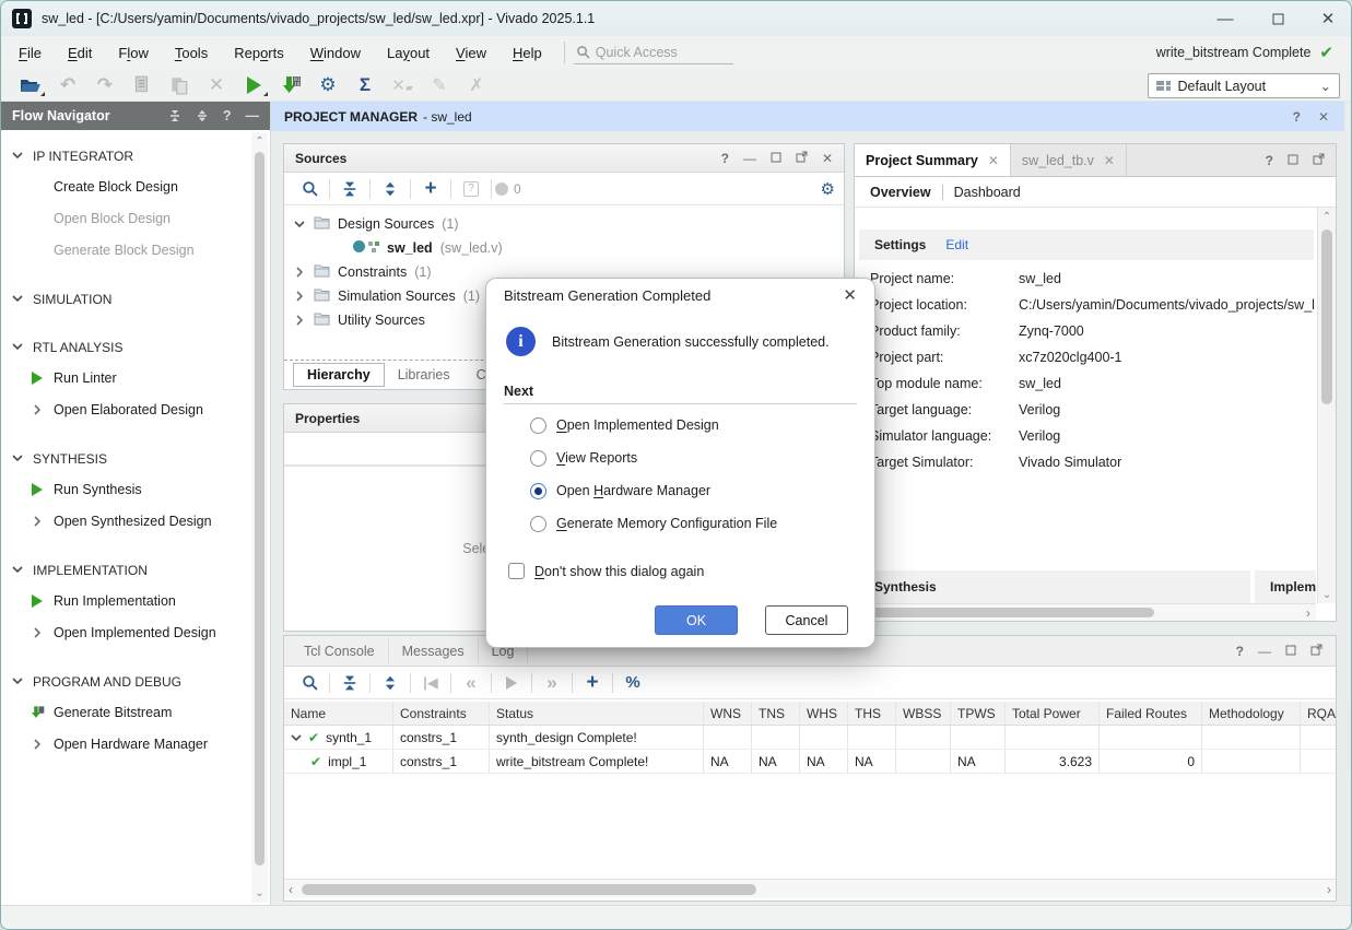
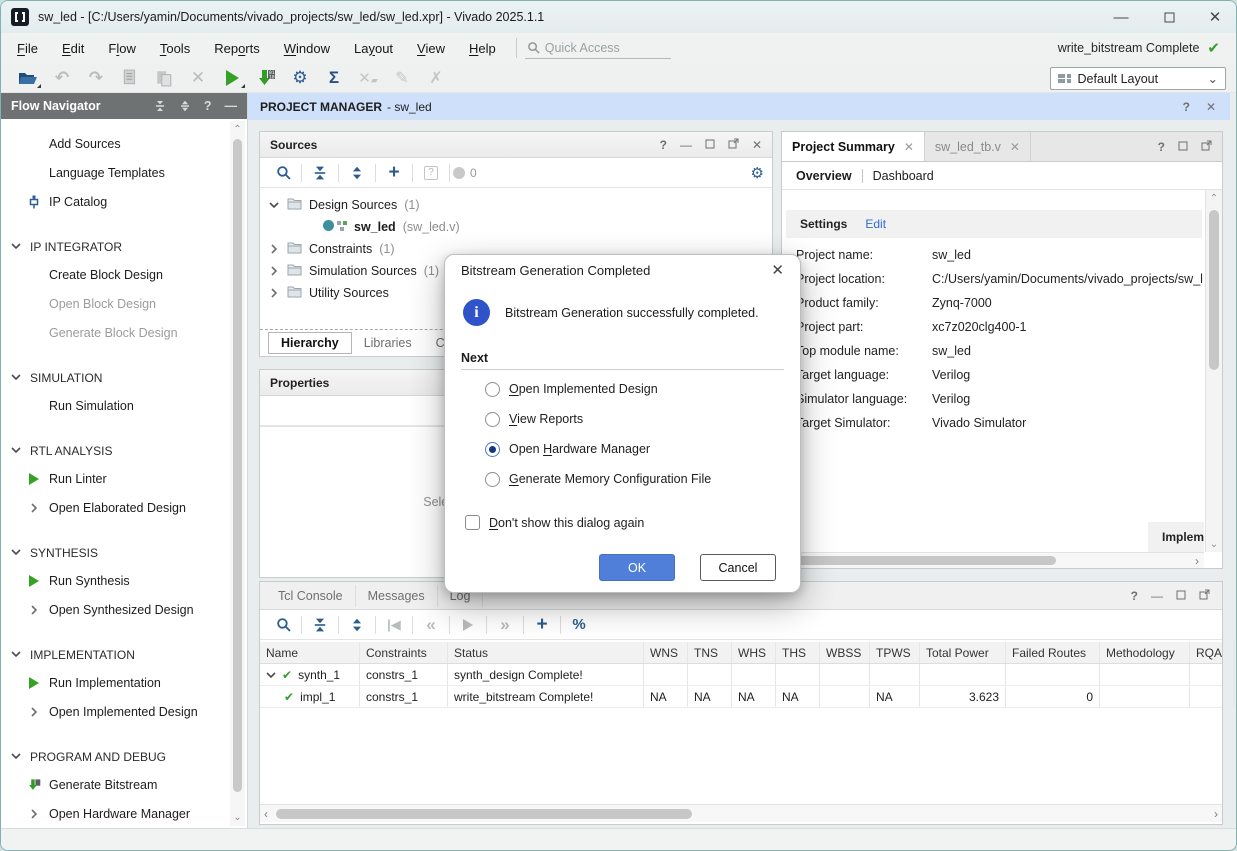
  sw_led - [C:/Users/yamin/Documents/vivado_projects/sw_led/sw_led.xpr] - Vivado 2025.1.1
  —
  ✕
  File
  Edit
  Flow
  Tools
  Reports
  Window
  Layout
  View
  Help
  Quick Access
  write_bitstream Complete
  ✔
  ↶
  ↷
  ✕
  ⚙
  Σ
  ✕▰
  ✎
  ✗
  Default Layout
  ⌄
  Flow Navigator
  ?
  —
+ Add Sources
+ Language Templates
+ IP Catalog
  IP INTEGRATOR
  Create Block Design
  Open Block Design
  Generate Block Design
  SIMULATION
+ Run Simulation
  RTL ANALYSIS
  Run Linter
  Open Elaborated Design
  SYNTHESIS
  Run Synthesis
  Open Synthesized Design
  IMPLEMENTATION
  Run Implementation
  Open Implemented Design
  PROGRAM AND DEBUG
  Generate Bitstream
  Open Hardware Manager
  ⌃
  ⌄
  PROJECT MANAGER
  - sw_led
  ?
  ✕
  Sources
  ?
  —
  ✕
  +
  ?
  0
  ⚙
  Design Sources
  (1)
  sw_led
  (sw_led.v)
  Constraints
  (1)
  Simulation Sources
  (1)
  Utility Sources
  Hierarchy
  Libraries
  Properties
  Project Summary
  ✕
  sw_led_tb.v
  ✕
  ?
  Overview
  Dashboard
  Settings
  Edit
  Project name:
  sw_led
  roject location:
  C:/Users/yamin/Documents/vivado_projects/sw_l
  roduct family:
  Zynq-7000
  roject part:
  xc7z020clg400-1
  op module name:
  sw_led
  arget language:
  Verilog
  imulator language:
  Verilog
  arget Simulator:
  Vivado Simulator
- Synthesis
  ⌃
  ⌄
  ›
  Tcl Console
  Messages
  Log
  ?
  —
  |◀
  «
  »
  +
  %
  Name
  Constraints
  Status
  WNS
  TNS
  WHS
  THS
  WBSS
  TPWS
  Total Power
  Failed Routes
  Methodology
  RQA
  ✔
  synth_1
  constrs_1
  synth_design Complete!
  ✔
  impl_1
  constrs_1
  write_bitstream Complete!
  NA
  NA
  NA
  NA
  NA
  3.623
  0
  ‹
  ›
  Bitstream Generation Completed
  ✕
  i
  Bitstream Generation successfully completed.
  Next
  Open Implemented Design
  View Reports
  Open Hardware Manager
  Generate Memory Configuration File
  Don't show this dialog again
  OK
  Cancel
